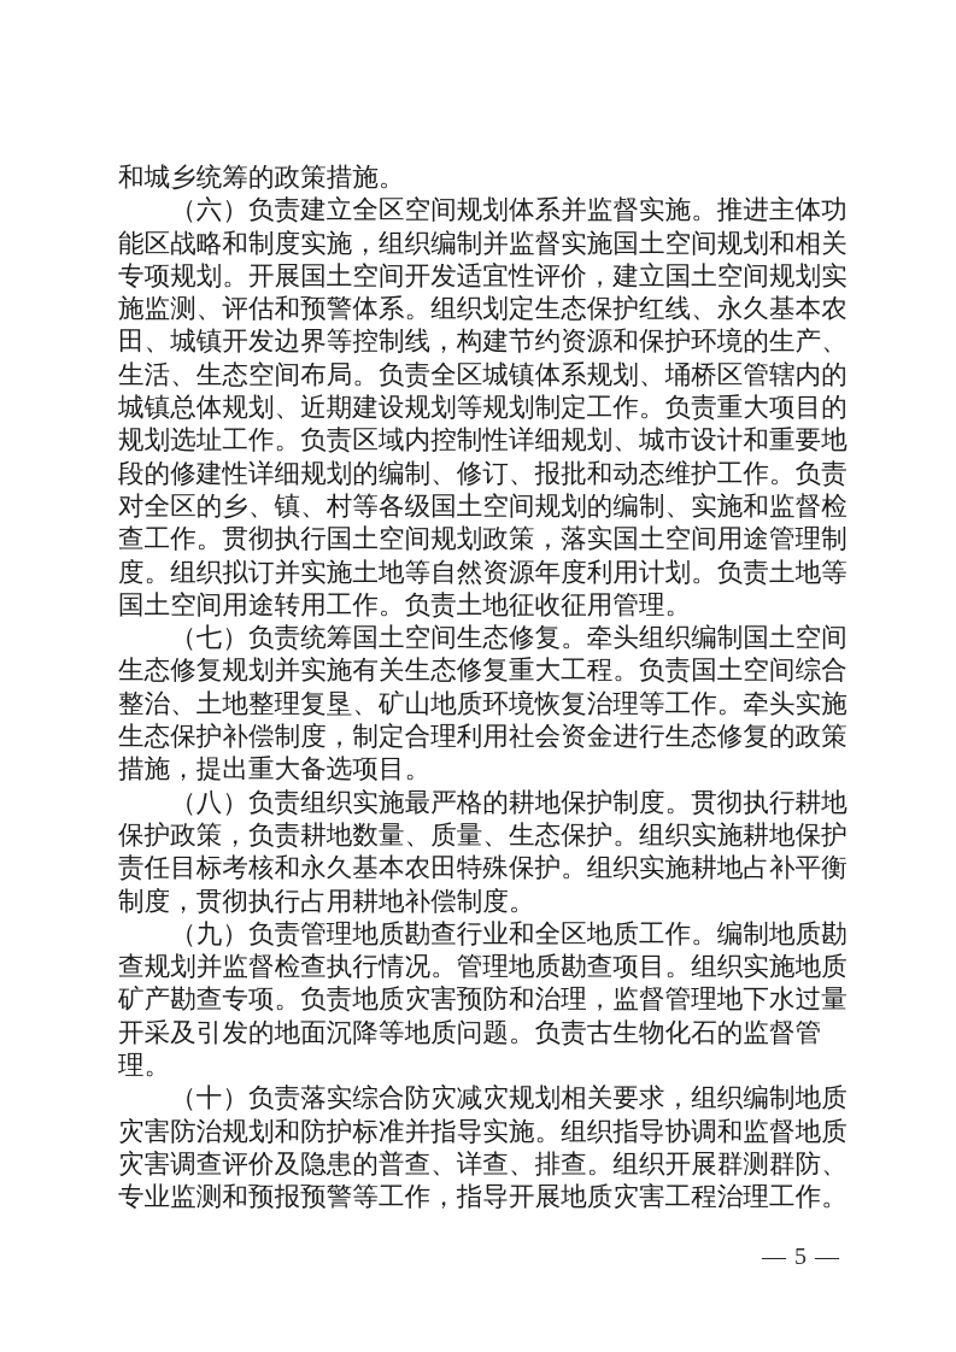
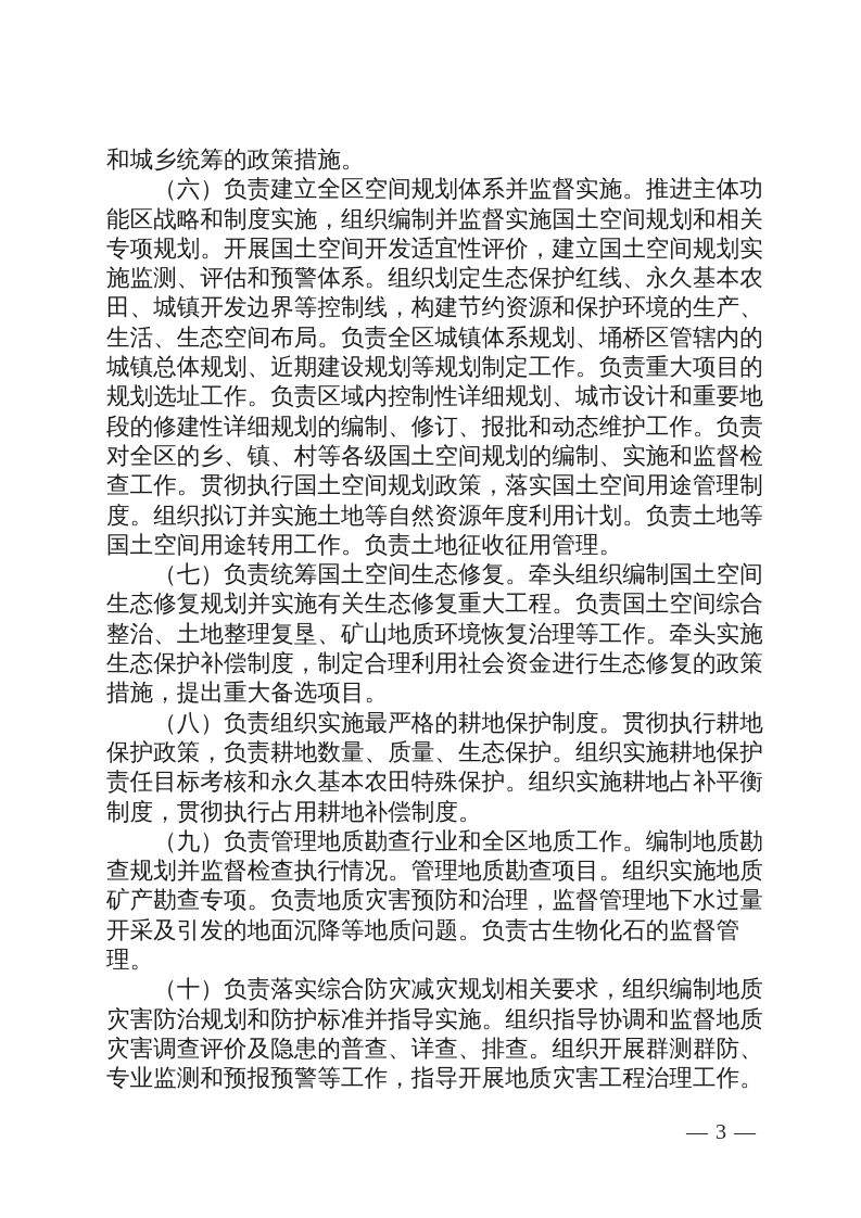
  和城乡统筹的政策措施。
  （六）负责建立全区空间规划体系并监督实施。推进主体功
  能区战略和制度实施，组织编制并监督实施国土空间规划和相关
  专项规划。开展国土空间开发适宜性评价，建立国土空间规划实
  施监测、评估和预警体系。组织划定生态保护红线、永久基本农
  田、城镇开发边界等控制线，构建节约资源和保护环境的生产、
  生活、生态空间布局。负责全区城镇体系规划、埇桥区管辖内的
  城镇总体规划、近期建设规划等规划制定工作。负责重大项目的
  规划选址工作。负责区域内控制性详细规划、城市设计和重要地
  段的修建性详细规划的编制、修订、报批和动态维护工作。负责
  对全区的乡、镇、村等各级国土空间规划的编制、实施和监督检
  查工作。贯彻执行国土空间规划政策，落实国土空间用途管理制
  度。组织拟订并实施土地等自然资源年度利用计划。负责土地等
  国土空间用途转用工作。负责土地征收征用管理。
  （七）负责统筹国土空间生态修复。牵头组织编制国土空间
  生态修复规划并实施有关生态修复重大工程。负责国土空间综合
  整治、土地整理复垦、矿山地质环境恢复治理等工作。牵头实施
  生态保护补偿制度，制定合理利用社会资金进行生态修复的政策
  措施，提出重大备选项目。
  （八）负责组织实施最严格的耕地保护制度。贯彻执行耕地
  保护政策，负责耕地数量、质量、生态保护。组织实施耕地保护
  责任目标考核和永久基本农田特殊保护。组织实施耕地占补平衡
  制度，贯彻执行占用耕地补偿制度。
  （九）负责管理地质勘查行业和全区地质工作。编制地质勘
  查规划并监督检查执行情况。管理地质勘查项目。组织实施地质
  矿产勘查专项。负责地质灾害预防和治理，监督管理地下水过量
  开采及引发的地面沉降等地质问题。负责古生物化石的监督管
  理。
  （十）负责落实综合防灾减灾规划相关要求，组织编制地质
  灾害防治规划和防护标准并指导实施。组织指导协调和监督地质
  灾害调查评价及隐患的普查、详查、排查。组织开展群测群防、
  专业监测和预报预警等工作，指导开展地质灾害工程治理工作。
- — 5 —
+ — 3 —
